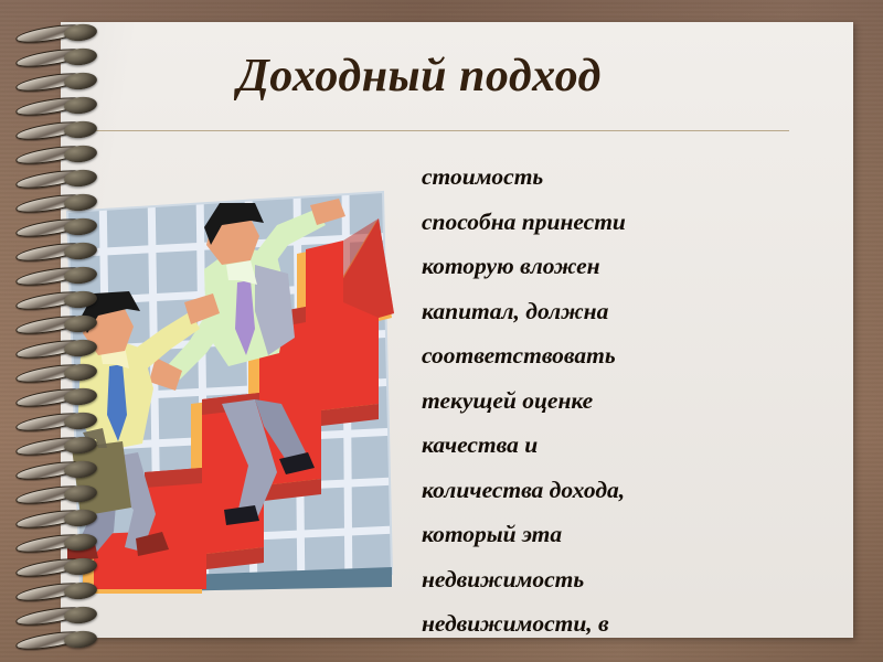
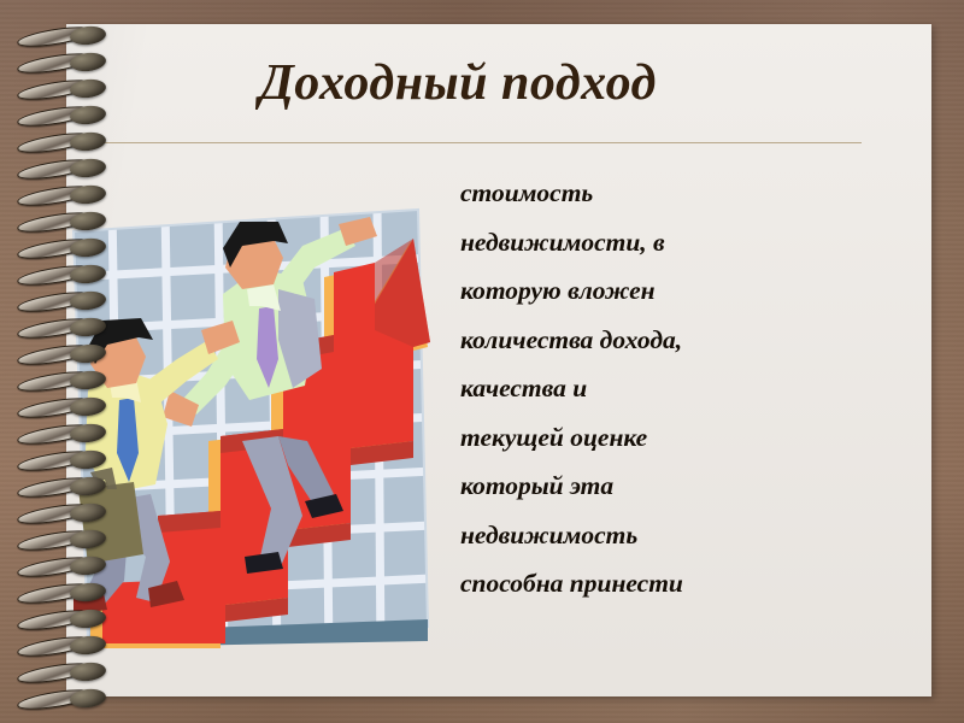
  Доходный подход
  стоимость
- способна принести
+ недвижимости, в
  которую вложен
- капитал, должна
- соответствовать
- текущей оценке
+ количества дохода,
  качества и
- количества дохода,
+ текущей оценке
  который эта
  недвижимость
- недвижимости, в
+ способна принести
